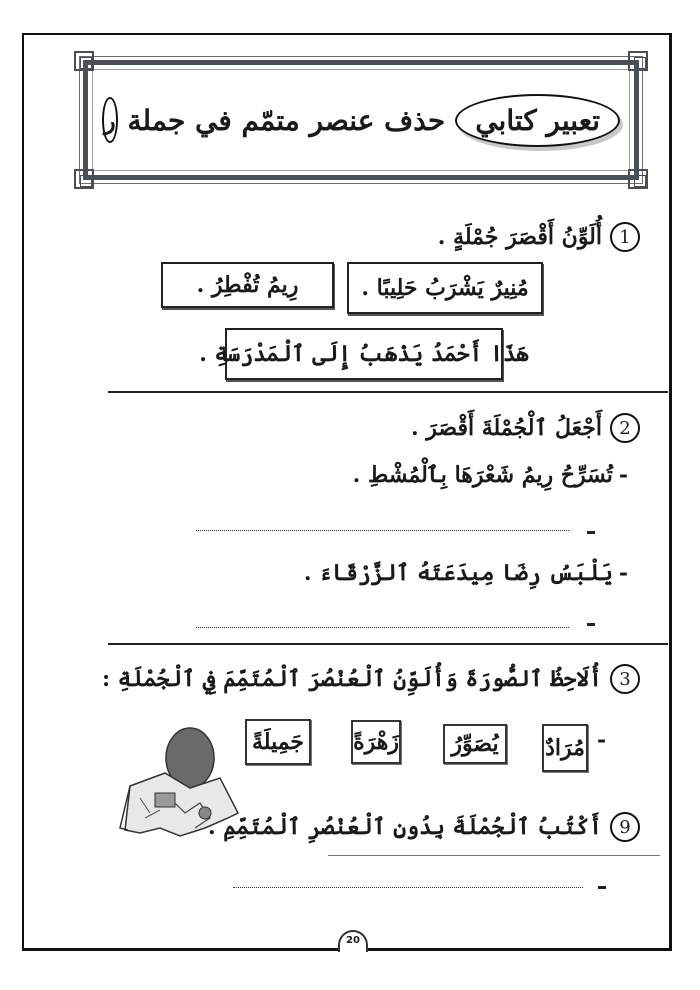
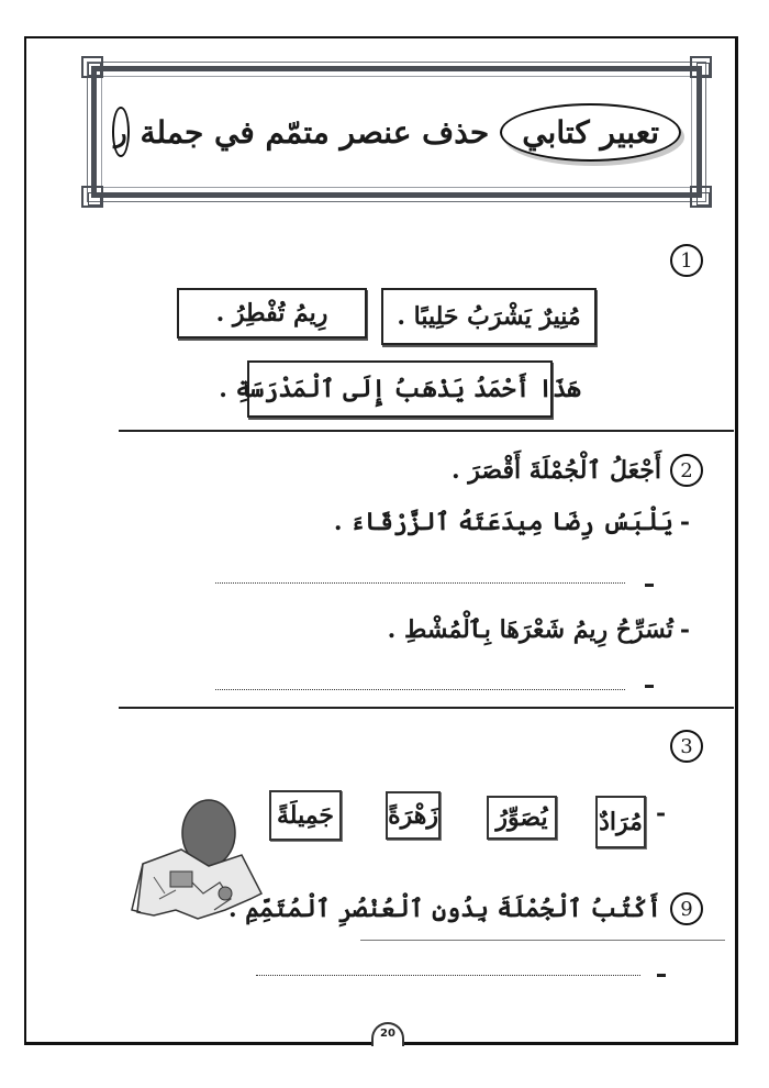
  تعبير كتابي
  حذف عنصر متمّم في جملة
  ر
  1
- أُلَوِّنُ أَقْصَرَ جُمْلَةٍ .
  مُنِيرٌ يَشْرَبُ حَلِيبًا .
  رِيمُ تُفْطِرُ .
  هَذَا أَحْمَدُ يَذْهَبُ إِلَى ٱلْمَدْرَسَةِ .
  2
  أَجْعَلُ ٱلْجُمْلَةَ أَقْصَرَ .
  -
- تُسَرِّحُ رِيمُ شَعْرَهَا بِٱلْمُشْطِ .
+ يَلْبَسُ رِضَا مِيدَعَتَهُ ٱلزَّرْقَاءَ .
  -
- يَلْبَسُ رِضَا مِيدَعَتَهُ ٱلزَّرْقَاءَ .
+ تُسَرِّحُ رِيمُ شَعْرَهَا بِٱلْمُشْطِ .
  3
- أُلَاحِظُ ٱلصُّورَةَ وَأُلَوِّنُ ٱلْعُنْصُرَ ٱلْمُتَمِّمَ فِي ٱلْجُمْلَةِ :
  -
  مُرَادٌ
  يُصَوِّرُ
  زَهْرَةً
  جَمِيلَةً
  9
  أَكْتُبُ ٱلْجُمْلَةَ بِدُونِ ٱلْعُنْصُرِ ٱلْمُتَمِّمِ .
  20
